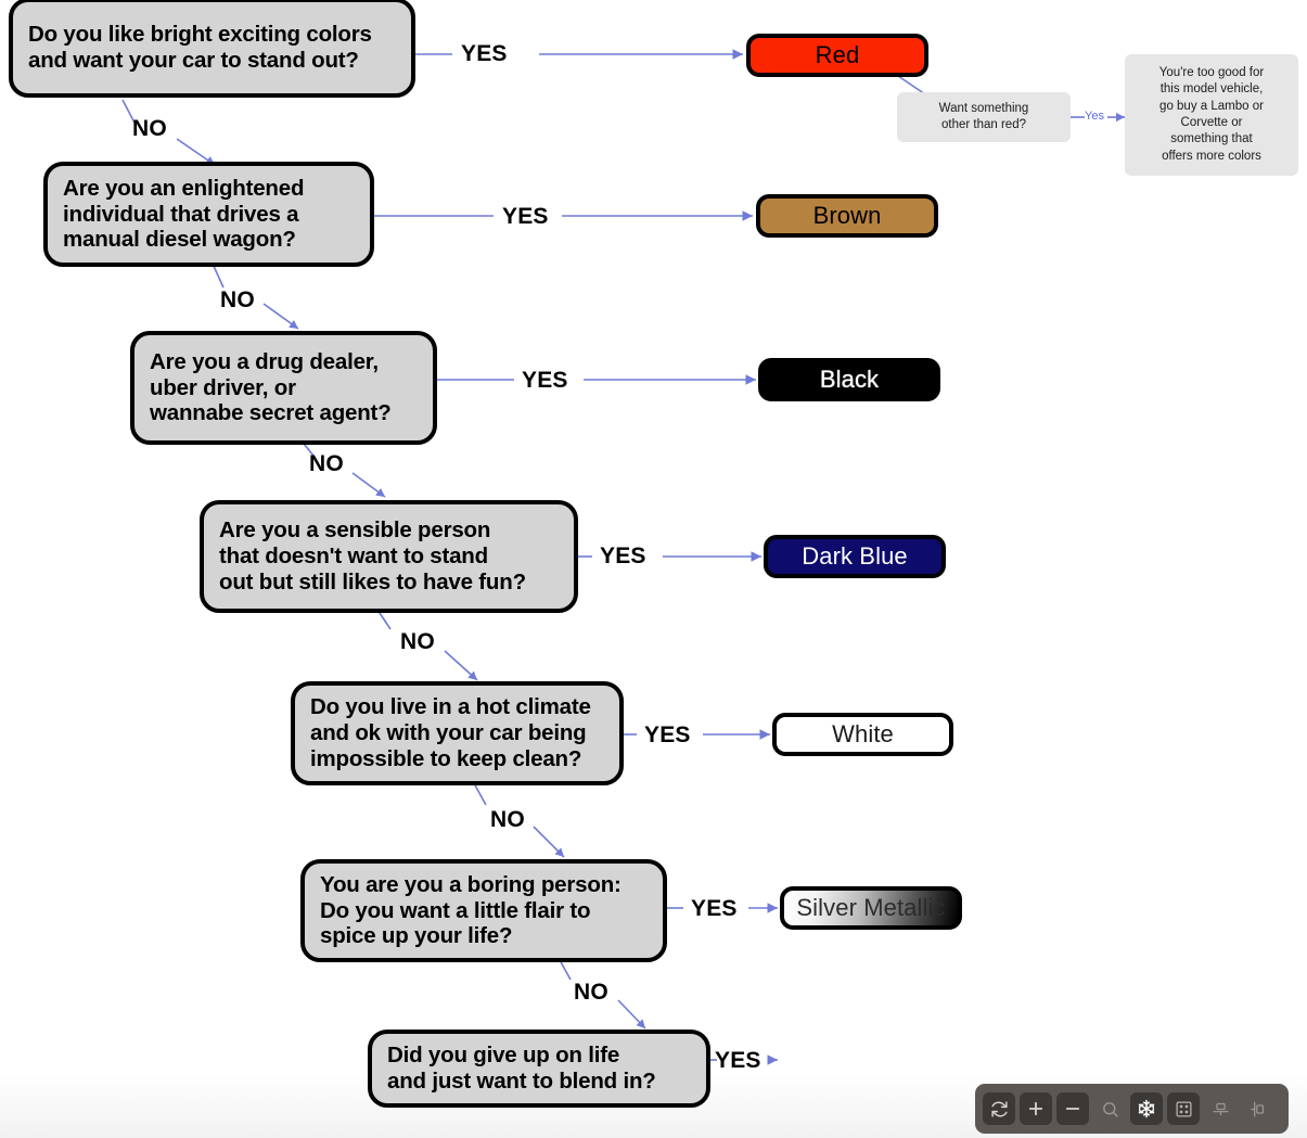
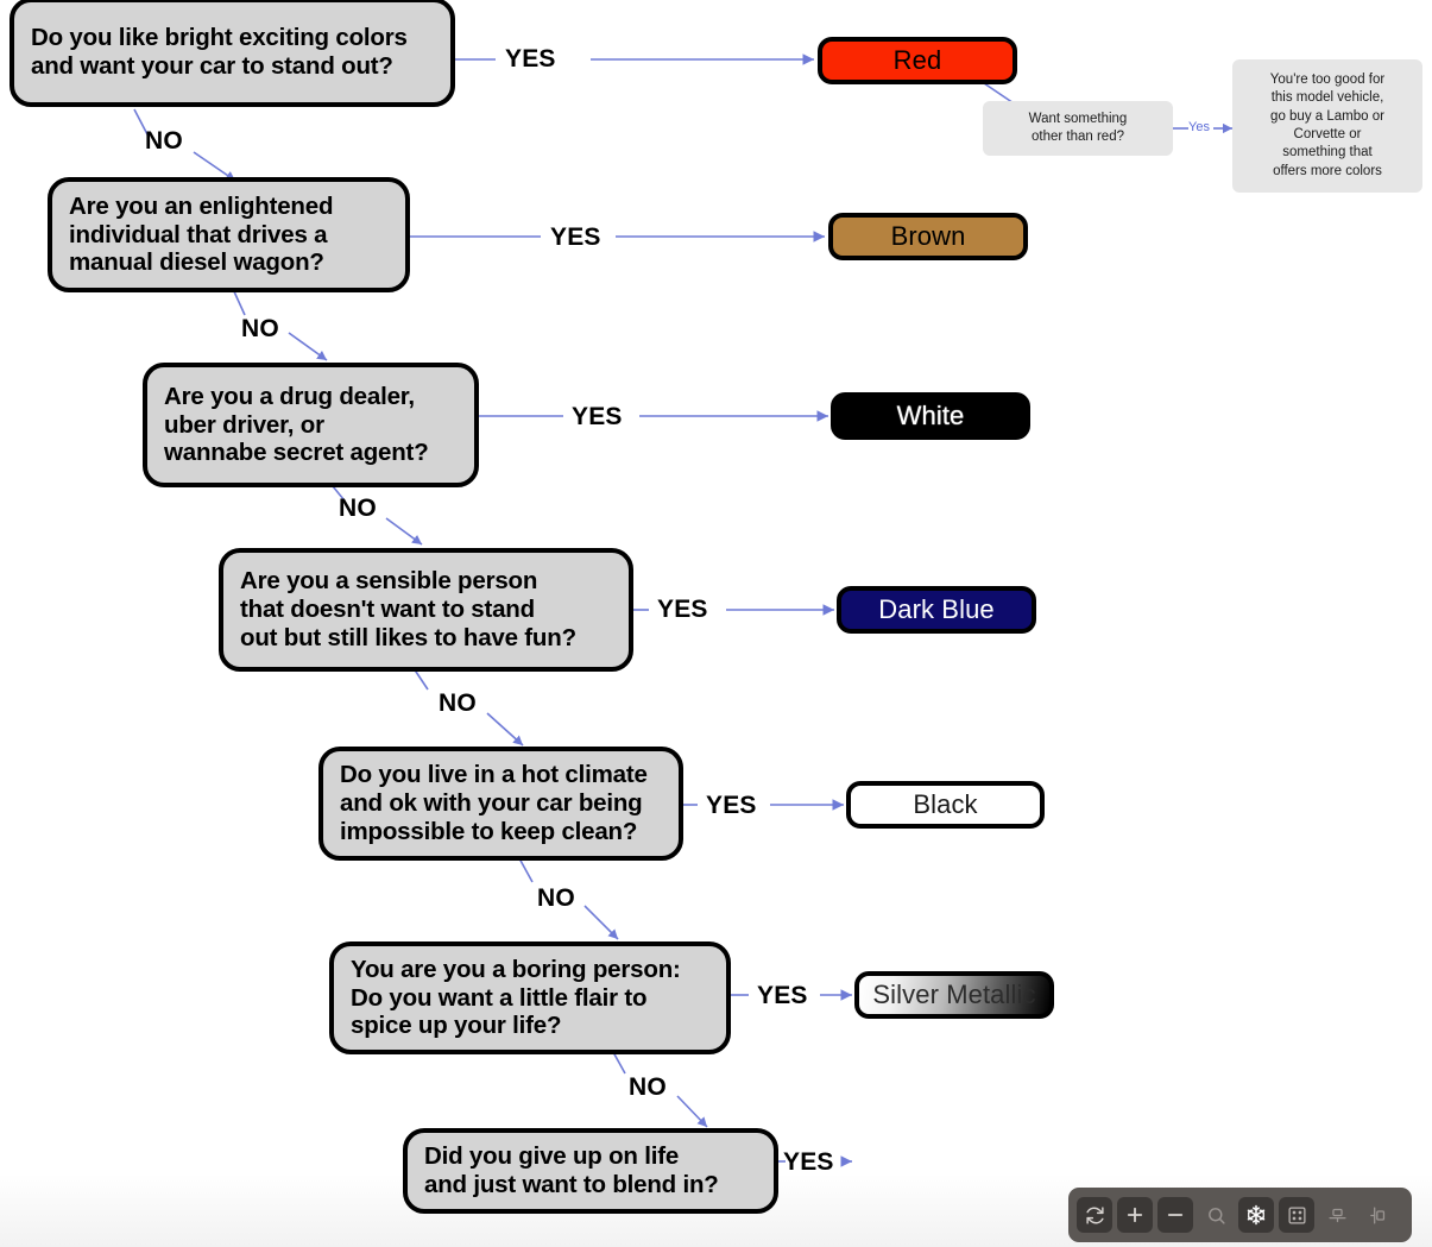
  Do you like bright exciting colors
  and want your car to stand out?
  Are you an enlightened
  individual that drives a
  manual diesel wagon?
  Are you a drug dealer,
  uber driver, or
  wannabe secret agent?
  Are you a sensible person
  that doesn't want to stand
  out but still likes to have fun?
  Do you live in a hot climate
  and ok with your car being
  impossible to keep clean?
  You are you a boring person:
  Do you want a little flair to
  spice up your life?
  Did you give up on life
  and just want to blend in?
  Red
  Brown
- Black
+ White
  Dark Blue
- White
+ Black
  Silver Metallic
  YES
  YES
  YES
  YES
  YES
  YES
  YES
  NO
  NO
  NO
  NO
  NO
  NO
  Want something
  other than red?
  Yes
  You're too good for
  this model vehicle,
  go buy a Lambo or
  Corvette or
  something that
  offers more colors
